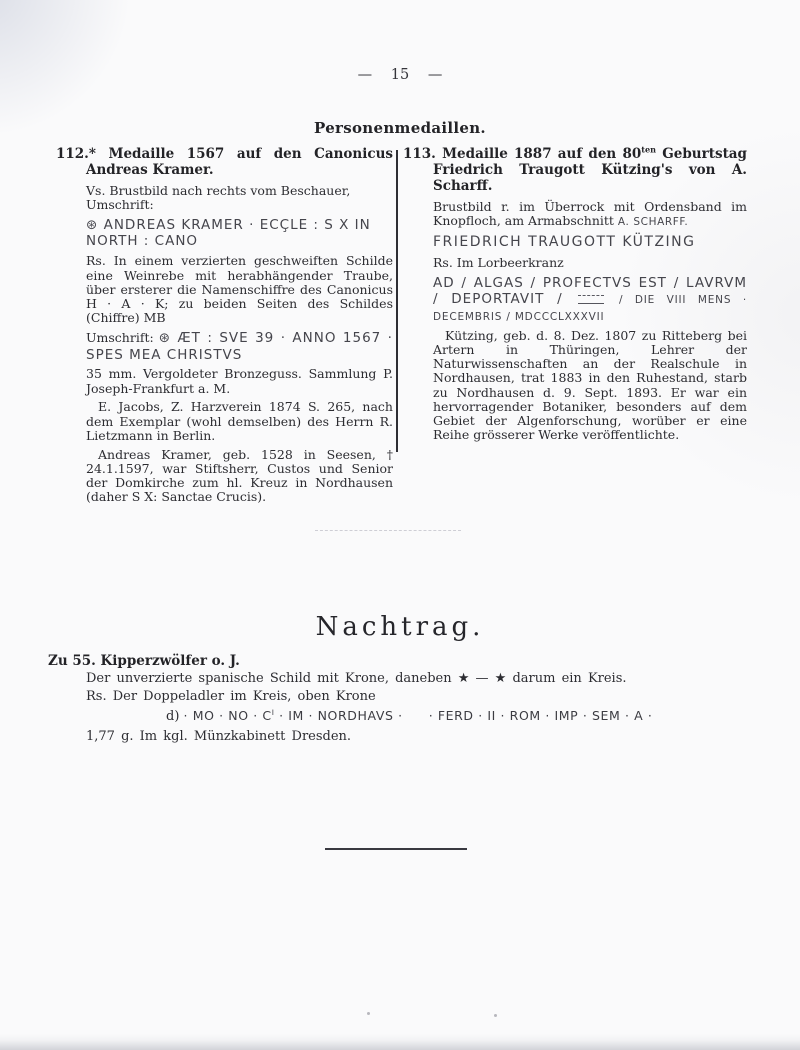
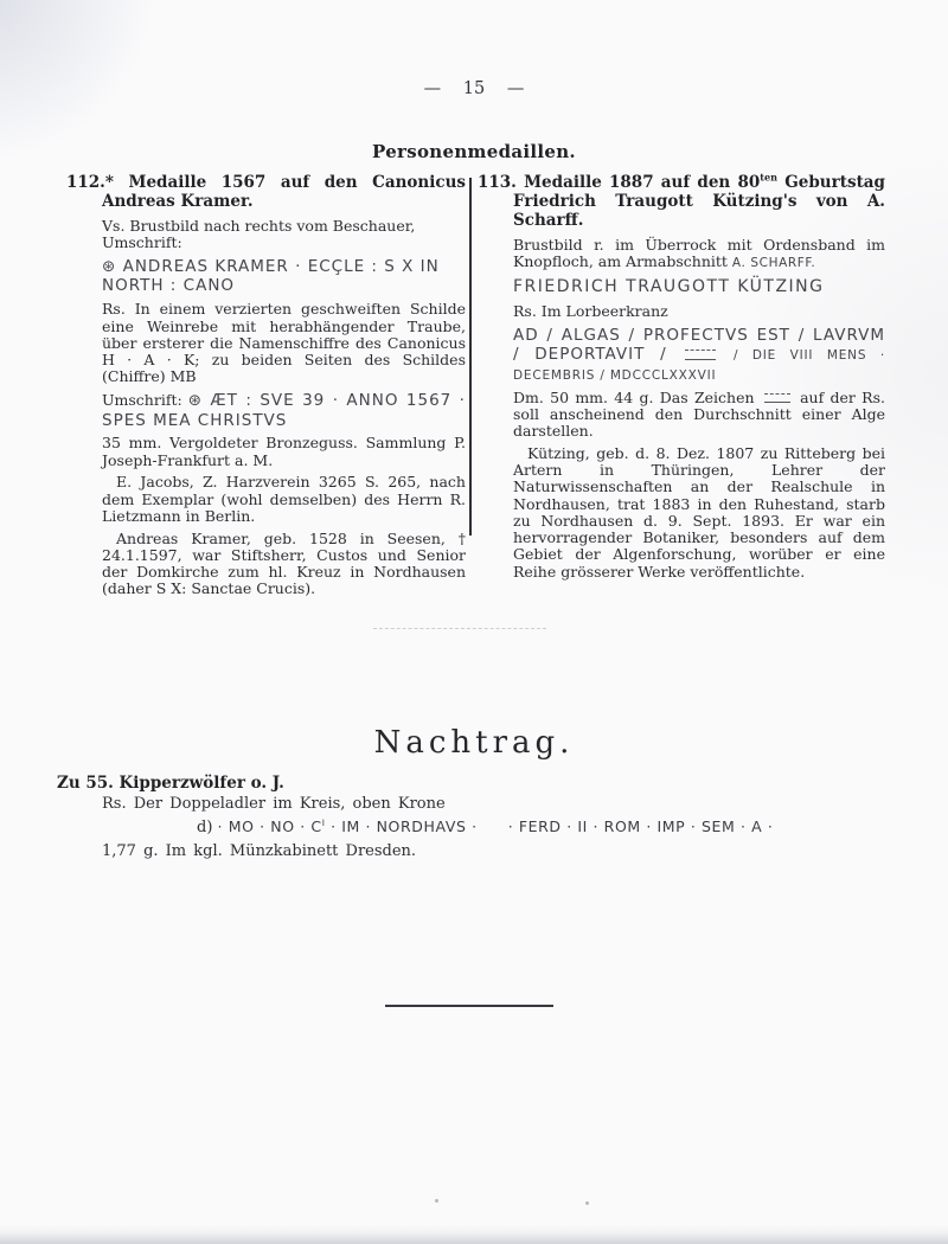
  — 15 —
  Personenmedaillen.
  112.* Medaille 1567 auf den Canonicus Andreas Kramer.
  Vs. Brustbild nach rechts vom Beschauer, Umschrift:
  ⊛ ANDREAS KRAMER · ECÇLE : S X IN NORTH : CANO
  Rs. In einem verzierten geschweiften Schilde eine Weinrebe mit herabhängender Traube, über ersterer die Namenschiffre des Canonicus H · A · K; zu beiden Seiten des Schildes (Chiffre) MB
  Umschrift: ⊛ ÆT : SVE 39 · ANNO 1567 · SPES MEA CHRISTVS
  35 mm. Vergoldeter Bronzeguss. Sammlung P. Joseph-Frankfurt a. M.
- E. Jacobs, Z. Harzverein 1874 S. 265, nach dem Exemplar (wohl demselben) des Herrn R. Lietzmann in Berlin.
+ E. Jacobs, Z. Harzverein 3265 S. 265, nach dem Exemplar (wohl demselben) des Herrn R. Lietzmann in Berlin.
  Andreas Kramer, geb. 1528 in Seesen, † 24.1.1597, war Stiftsherr, Custos und Senior der Domkirche zum hl. Kreuz in Nordhausen (daher S X: Sanctae Crucis).
  113. Medaille 1887 auf den 80ten Geburtstag Friedrich Traugott Kützing's von A. Scharff.
  Brustbild r. im Überrock mit Ordensband im Knopfloch, am Armabschnitt A. SCHARFF.
  FRIEDRICH TRAUGOTT KÜTZING
  Rs. Im Lorbeerkranz
  AD / ALGAS / PROFECTVS EST / LAVRVM / DEPORTAVIT / / DIE VIII MENS · DECEMBRIS / MDCCCLXXXVII
+ Dm. 50 mm. 44 g. Das Zeichen auf der Rs. soll anscheinend den Durchschnitt einer Alge darstellen.
  Kützing, geb. d. 8. Dez. 1807 zu Ritteberg bei Artern in Thüringen, Lehrer der Naturwissenschaften an der Realschule in Nordhausen, trat 1883 in den Ruhestand, starb zu Nordhausen d. 9. Sept. 1893. Er war ein hervorragender Botaniker, besonders auf dem Gebiet der Algenforschung, worüber er eine Reihe grösserer Werke veröffentlichte.
  Nachtrag.
  Zu 55. Kipperzwölfer o. J.
- Der unverzierte spanische Schild mit Krone, daneben ★ — ★ darum ein Kreis.
  Rs. Der Doppeladler im Kreis, oben Krone
  d) · MO · NO · CI · IM · NORDHAVS · · FERD · II · ROM · IMP · SEM · A ·
  1,77 g. Im kgl. Münzkabinett Dresden.
